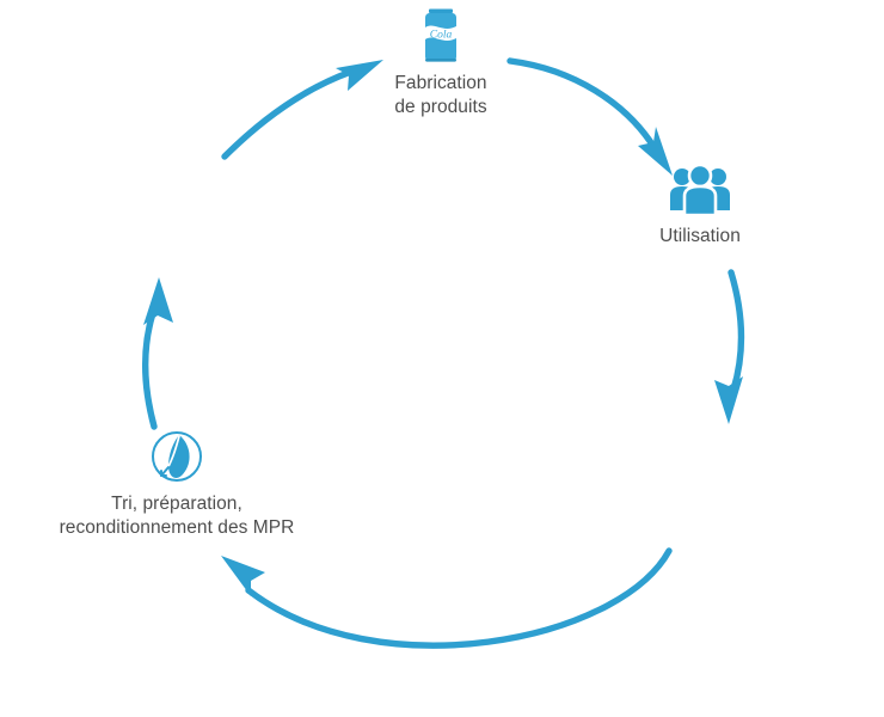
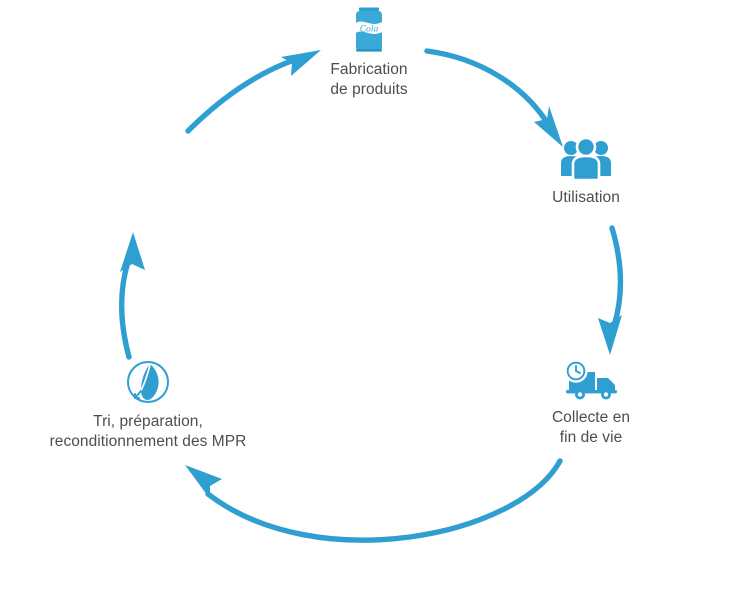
  Cola
  Fabrication
  de produits
  Utilisation
+ Collecte en
+ fin de vie
  Tri, préparation,
  reconditionnement des MPR
